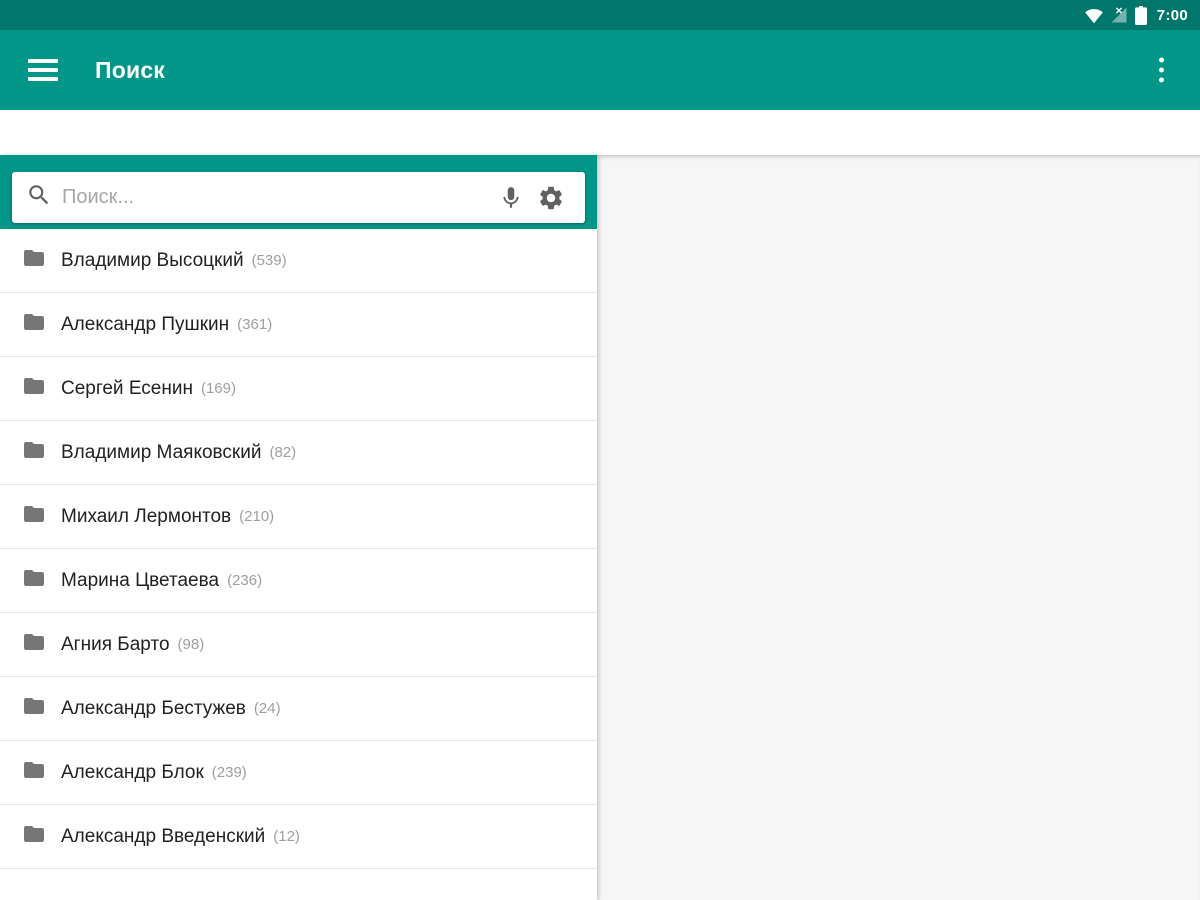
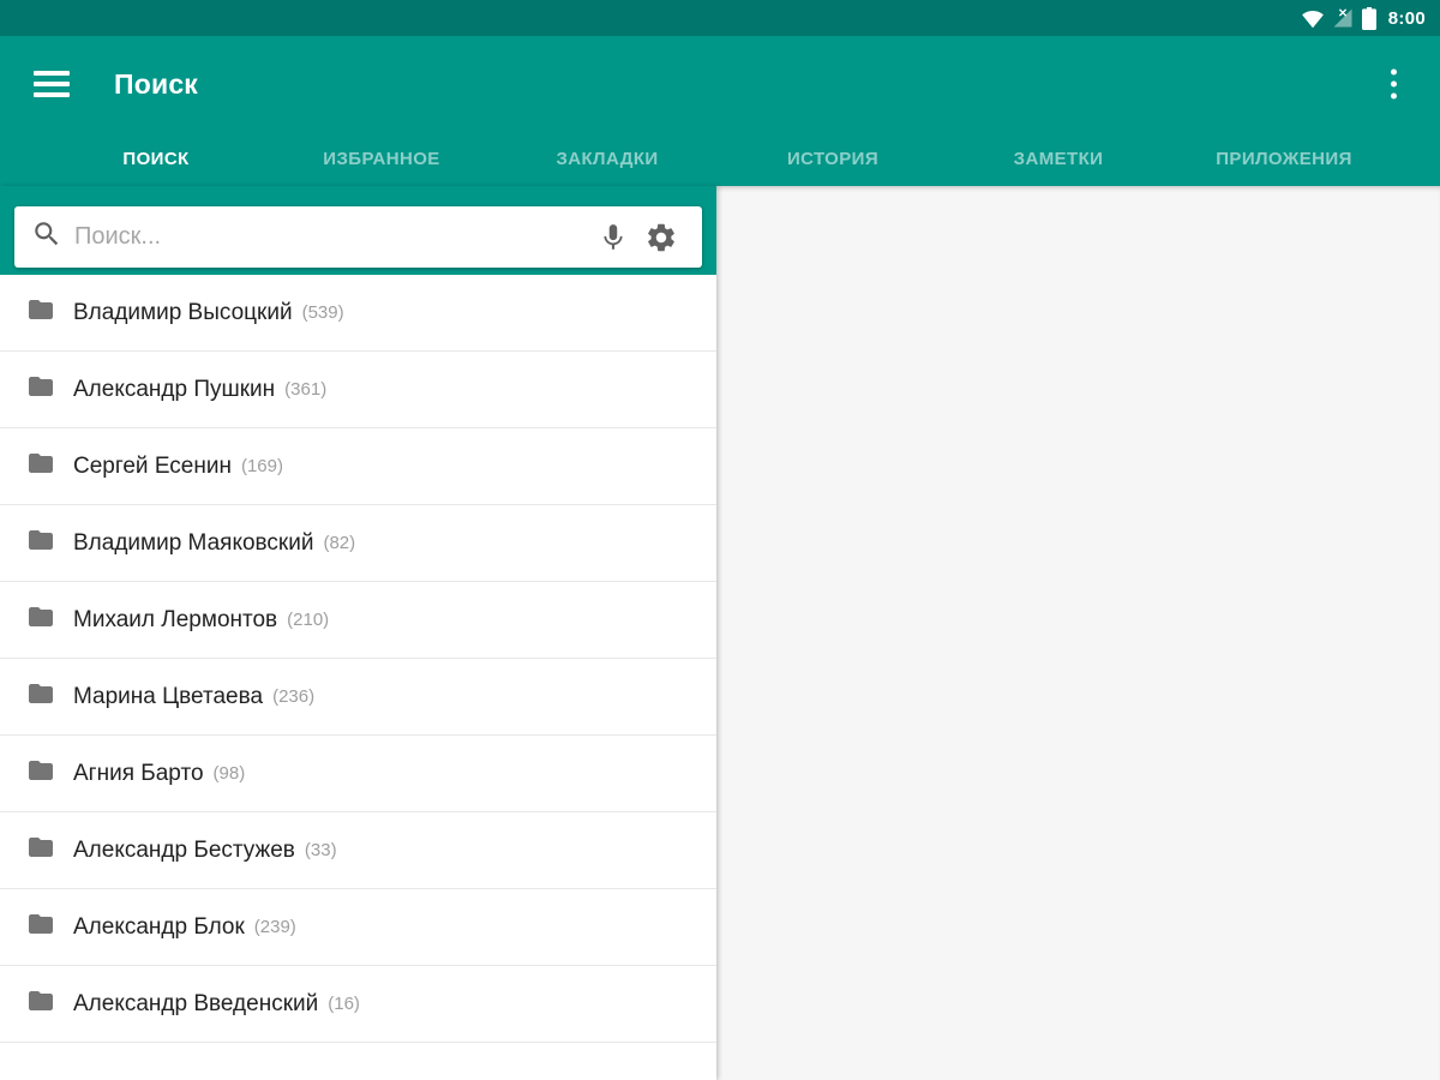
- 7:00
+ 8:00
  Поиск
+ ПОИСК
+ ИЗБРАННОЕ
+ ЗАКЛАДКИ
+ ИСТОРИЯ
+ ЗАМЕТКИ
+ ПРИЛОЖЕНИЯ
  Поиск...
  Владимир Высоцкий
  (539)
  Александр Пушкин
  (361)
  Сергей Есенин
  (169)
  Владимир Маяковский
  (82)
  Михаил Лермонтов
  (210)
  Марина Цветаева
  (236)
  Агния Барто
  (98)
  Александр Бестужев
- (24)
+ (33)
  Александр Блок
  (239)
  Александр Введенский
- (12)
+ (16)
